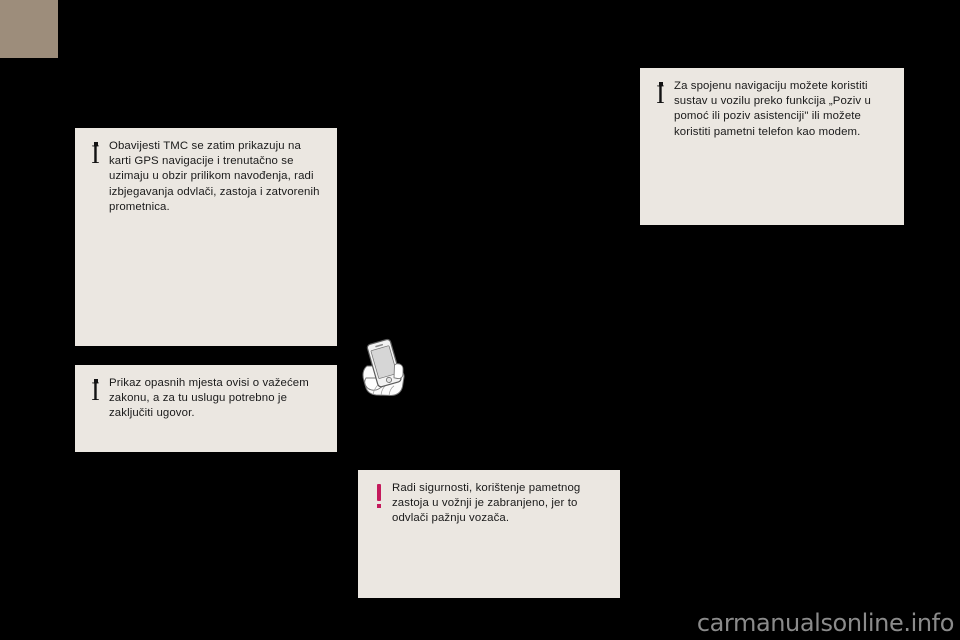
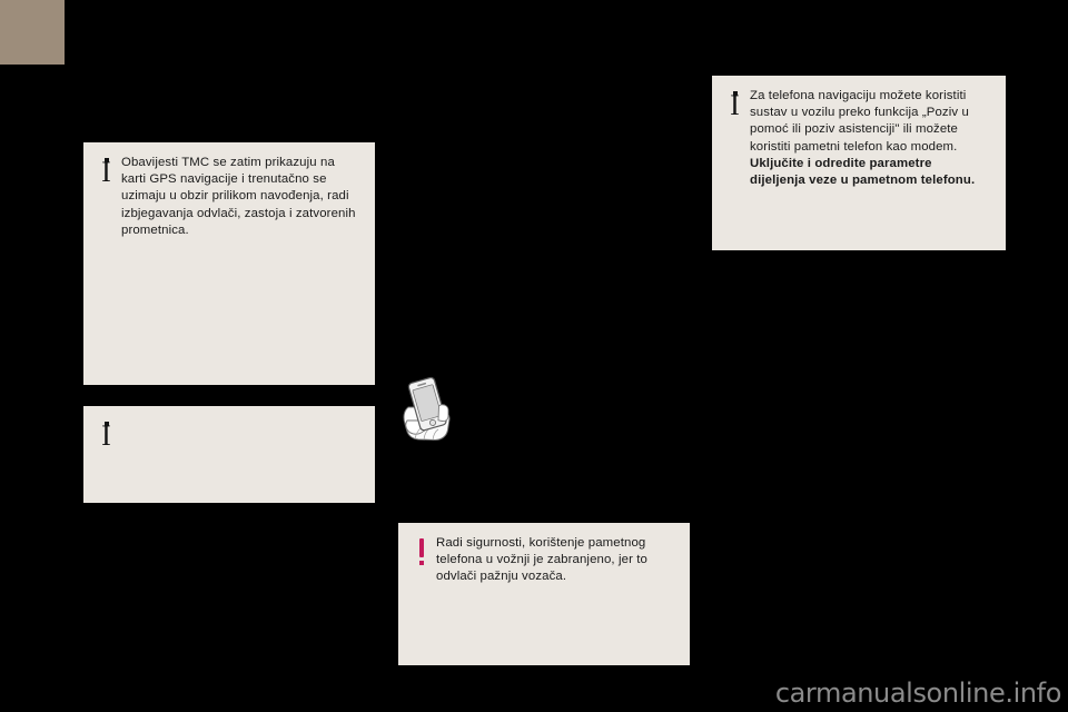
  I
  Obavijesti TMC se zatim prikazuju na karti GPS navigacije i trenutačno se uzimaju u obzir prilikom navođenja, radi izbjegavanja odvlači, zastoja i zatvorenih prometnica.
  I
- Prikaz opasnih mjesta ovisi o važećem zakonu, a za tu uslugu potrebno je zaključiti ugovor.
  I
- Za spojenu navigaciju možete koristiti sustav u vozilu preko funkcija „Poziv u pomoć ili poziv asistenciji" ili možete koristiti pametni telefon kao modem.
+ Za telefona navigaciju možete koristiti sustav u vozilu preko funkcija „Poziv u pomoć ili poziv asistenciji" ili možete koristiti pametni telefon kao modem.
+ Uključite i odredite parametre dijeljenja veze u pametnom telefonu.
- Radi sigurnosti, korištenje pametnog zastoja u vožnji je zabranjeno, jer to odvlači pažnju vozača.
+ Radi sigurnosti, korištenje pametnog telefona u vožnji je zabranjeno, jer to odvlači pažnju vozača.
  carmanualsonline.info
